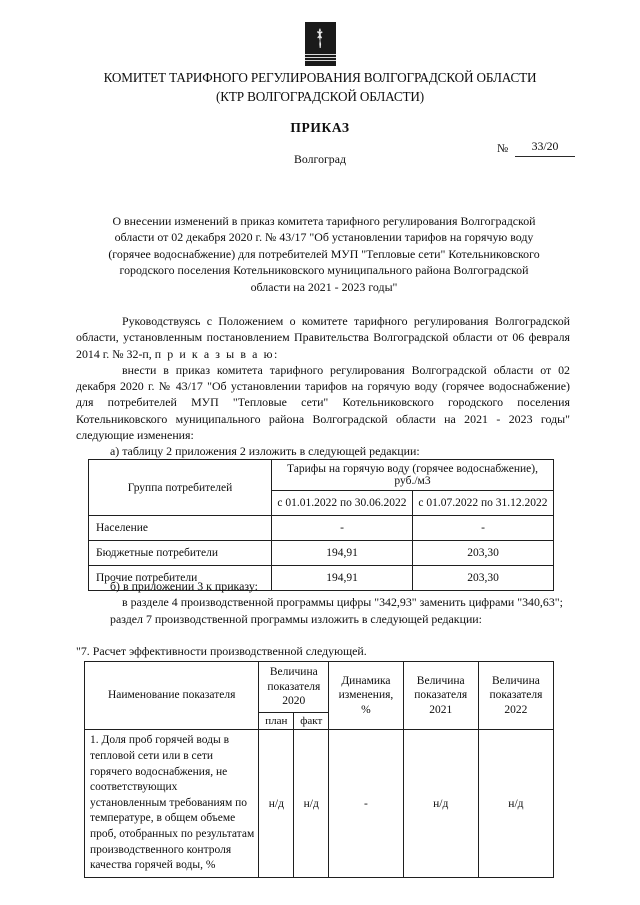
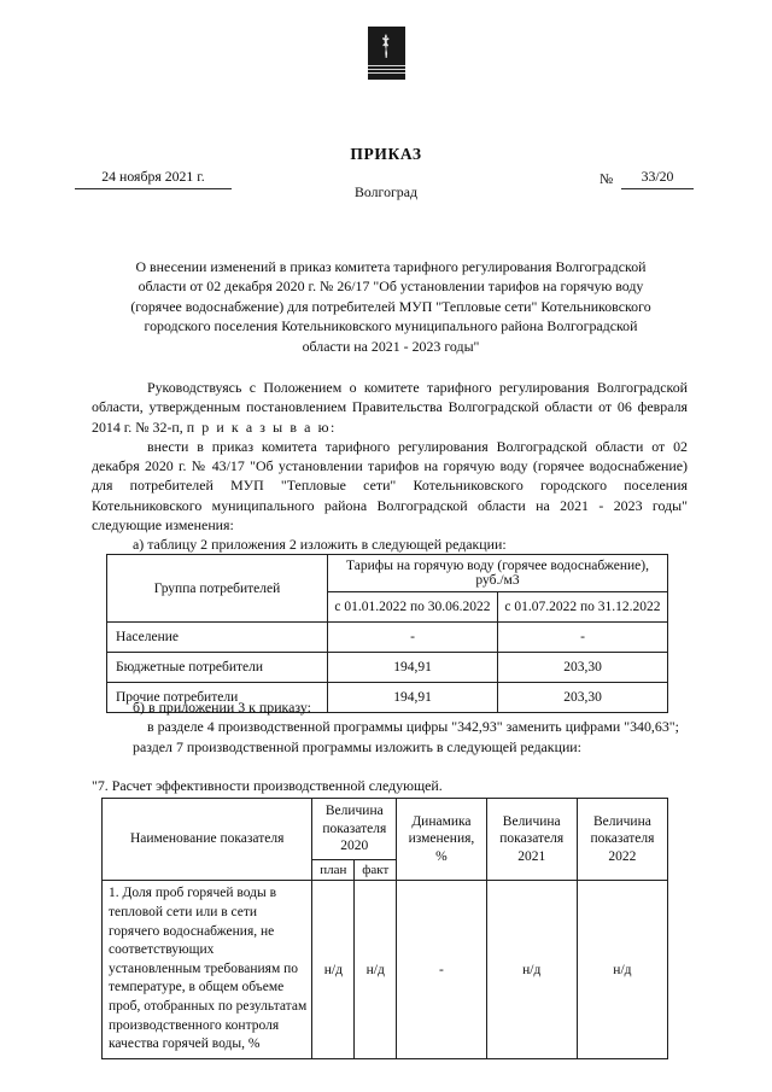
- КОМИТЕТ ТАРИФНОГО РЕГУЛИРОВАНИЯ ВОЛГОГРАДСКОЙ ОБЛАСТИ
- (КТР ВОЛГОГРАДСКОЙ ОБЛАСТИ)
  ПРИКАЗ
+ 24 ноября 2021 г.
  №
  33/20
  Волгоград
  О внесении изменений в приказ комитета тарифного регулирования Волгоградской
- области от 02 декабря 2020 г. № 43/17 "Об установлении тарифов на горячую воду
+ области от 02 декабря 2020 г. № 26/17 "Об установлении тарифов на горячую воду
  (горячее водоснабжение) для потребителей МУП "Тепловые сети" Котельниковского
  городского поселения Котельниковского муниципального района Волгоградской
  области на 2021 - 2023 годы"
- Руководствуясь с Положением о комитете тарифного регулирования Волгоградской области, установленным постановлением Правительства Волгоградской области от 06 февраля 2014 г. № 32-п, п р и к а з ы в а ю:
+ Руководствуясь с Положением о комитете тарифного регулирования Волгоградской области, утвержденным постановлением Правительства Волгоградской области от 06 февраля 2014 г. № 32-п, п р и к а з ы в а ю:
  внести в приказ комитета тарифного регулирования Волгоградской области от 02 декабря 2020 г. № 43/17 "Об установлении тарифов на горячую воду (горячее водоснабжение) для потребителей МУП "Тепловые сети" Котельниковского городского поселения Котельниковского муниципального района Волгоградской области на 2021 - 2023 годы" следующие изменения:
  а) таблицу 2 приложения 2 изложить в следующей редакции:
  Группа потребителей	Тарифы на горячую воду (горячее водоснабжение), руб./м3
  с 01.01.2022 по 30.06.2022	с 01.07.2022 по 31.12.2022
  Население	-	-
  Бюджетные потребители	194,91	203,30
  Прочие потребители	194,91	203,30
  б) в приложении 3 к приказу:
  в разделе 4 производственной программы цифры "342,93" заменить цифрами "340,63";
  раздел 7 производственной программы изложить в следующей редакции:
  "7. Расчет эффективности производственной следующей.
  Наименование показателя	Величина показателя 2020	Динамика изменения, %	Величина показателя 2021	Величина показателя 2022
  план	факт
  1. Доля проб горячей воды в тепловой сети или в сети горячего водоснабжения, не соответствующих установленным требованиям по температуре, в общем объеме проб, отобранных по результатам производственного контроля качества горячей воды, %	н/д	н/д	-	н/д	н/д
